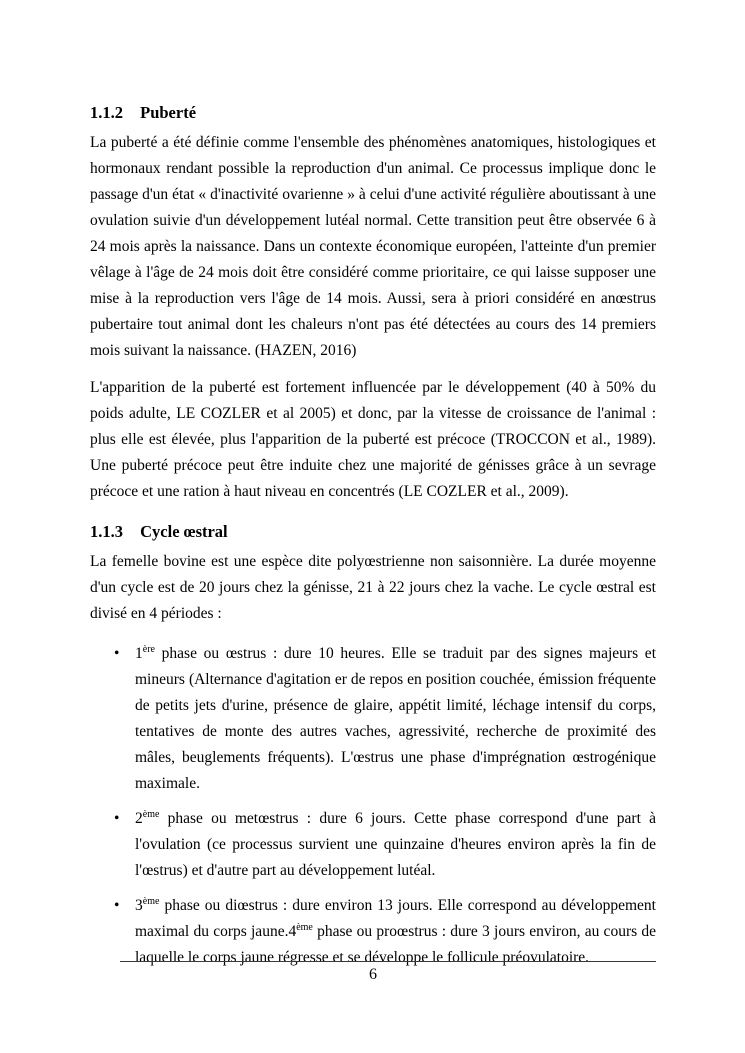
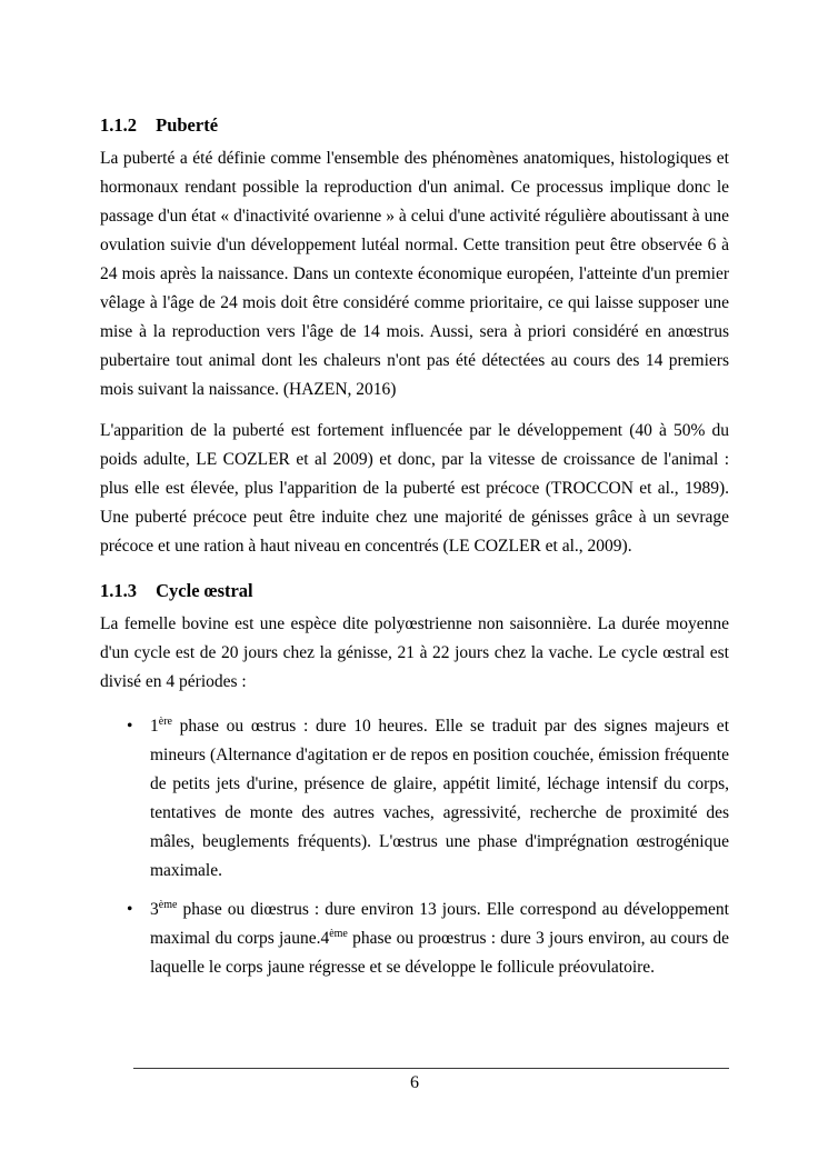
  1.1.2 Puberté
  La puberté a été définie comme l'ensemble des phénomènes anatomiques, histologiques et hormonaux rendant possible la reproduction d'un animal. Ce processus implique donc le passage d'un état « d'inactivité ovarienne » à celui d'une activité régulière aboutissant à une ovulation suivie d'un développement lutéal normal. Cette transition peut être observée 6 à 24 mois après la naissance. Dans un contexte économique européen, l'atteinte d'un premier vêlage à l'âge de 24 mois doit être considéré comme prioritaire, ce qui laisse supposer une mise à la reproduction vers l'âge de 14 mois. Aussi, sera à priori considéré en anœstrus pubertaire tout animal dont les chaleurs n'ont pas été détectées au cours des 14 premiers mois suivant la naissance. (HAZEN, 2016)
- L'apparition de la puberté est fortement influencée par le développement (40 à 50% du poids adulte, LE COZLER et al 2005) et donc, par la vitesse de croissance de l'animal : plus elle est élevée, plus l'apparition de la puberté est précoce (TROCCON et al., 1989). Une puberté précoce peut être induite chez une majorité de génisses grâce à un sevrage précoce et une ration à haut niveau en concentrés (LE COZLER et al., 2009).
+ L'apparition de la puberté est fortement influencée par le développement (40 à 50% du poids adulte, LE COZLER et al 2009) et donc, par la vitesse de croissance de l'animal : plus elle est élevée, plus l'apparition de la puberté est précoce (TROCCON et al., 1989). Une puberté précoce peut être induite chez une majorité de génisses grâce à un sevrage précoce et une ration à haut niveau en concentrés (LE COZLER et al., 2009).
  1.1.3 Cycle œstral
  La femelle bovine est une espèce dite polyœstrienne non saisonnière. La durée moyenne d'un cycle est de 20 jours chez la génisse, 21 à 22 jours chez la vache. Le cycle œstral est divisé en 4 périodes :
  1ère phase ou œstrus : dure 10 heures. Elle se traduit par des signes majeurs et mineurs (Alternance d'agitation er de repos en position couchée, émission fréquente de petits jets d'urine, présence de glaire, appétit limité, léchage intensif du corps, tentatives de monte des autres vaches, agressivité, recherche de proximité des mâles, beuglements fréquents). L'œstrus une phase d'imprégnation œstrogénique maximale.
- 2ème phase ou metœstrus : dure 6 jours. Cette phase correspond d'une part à l'ovulation (ce processus survient une quinzaine d'heures environ après la fin de l'œstrus) et d'autre part au développement lutéal.
  3ème phase ou diœstrus : dure environ 13 jours. Elle correspond au développement maximal du corps jaune.4ème phase ou proœstrus : dure 3 jours environ, au cours de laquelle le corps jaune régresse et se développe le follicule préovulatoire.
  6
